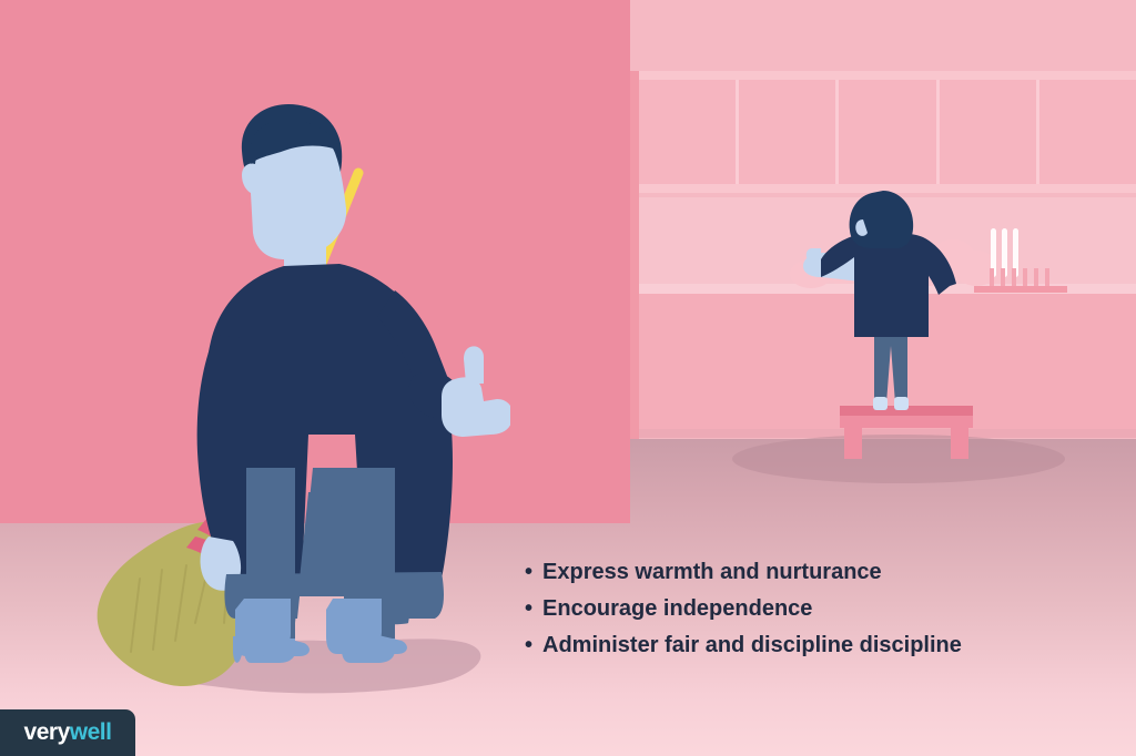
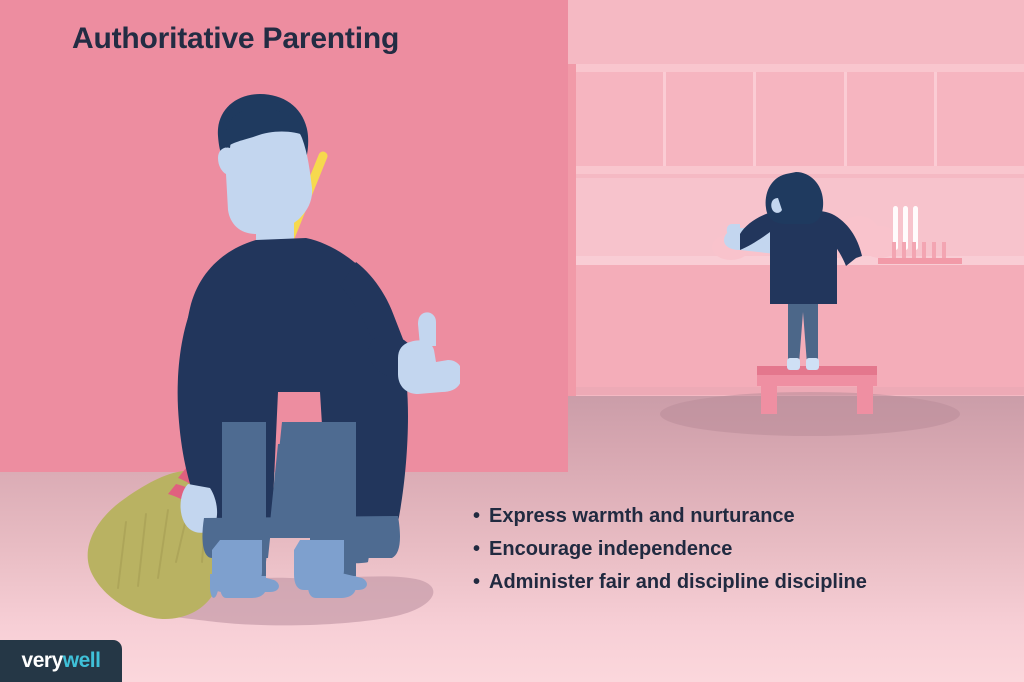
+ Authoritative Parenting
  • Express warmth and nurturance
  • Encourage independence
  • Administer fair and discipline discipline
  very
  well
